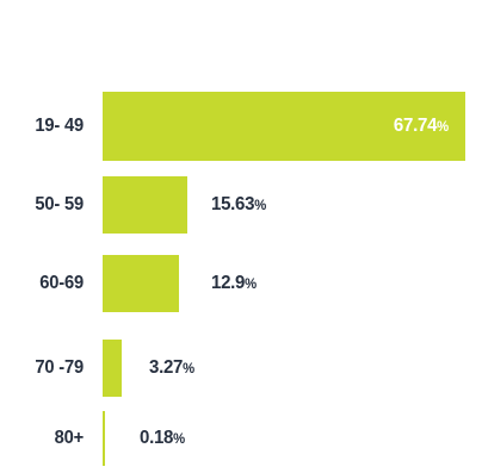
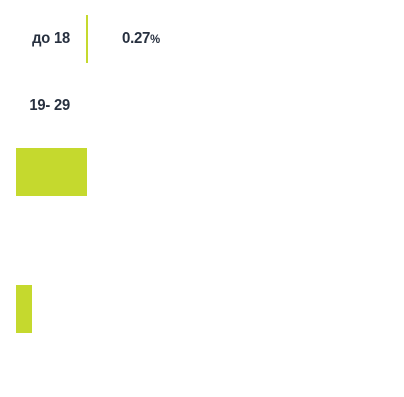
+ до 18
+ 0.27%
- 19- 49
+ 19- 29
- 67.74%
- 50- 59
- 15.63%
- 60-69
- 12.9%
- 70 -79
- 3.27%
- 80+
- 0.18%
